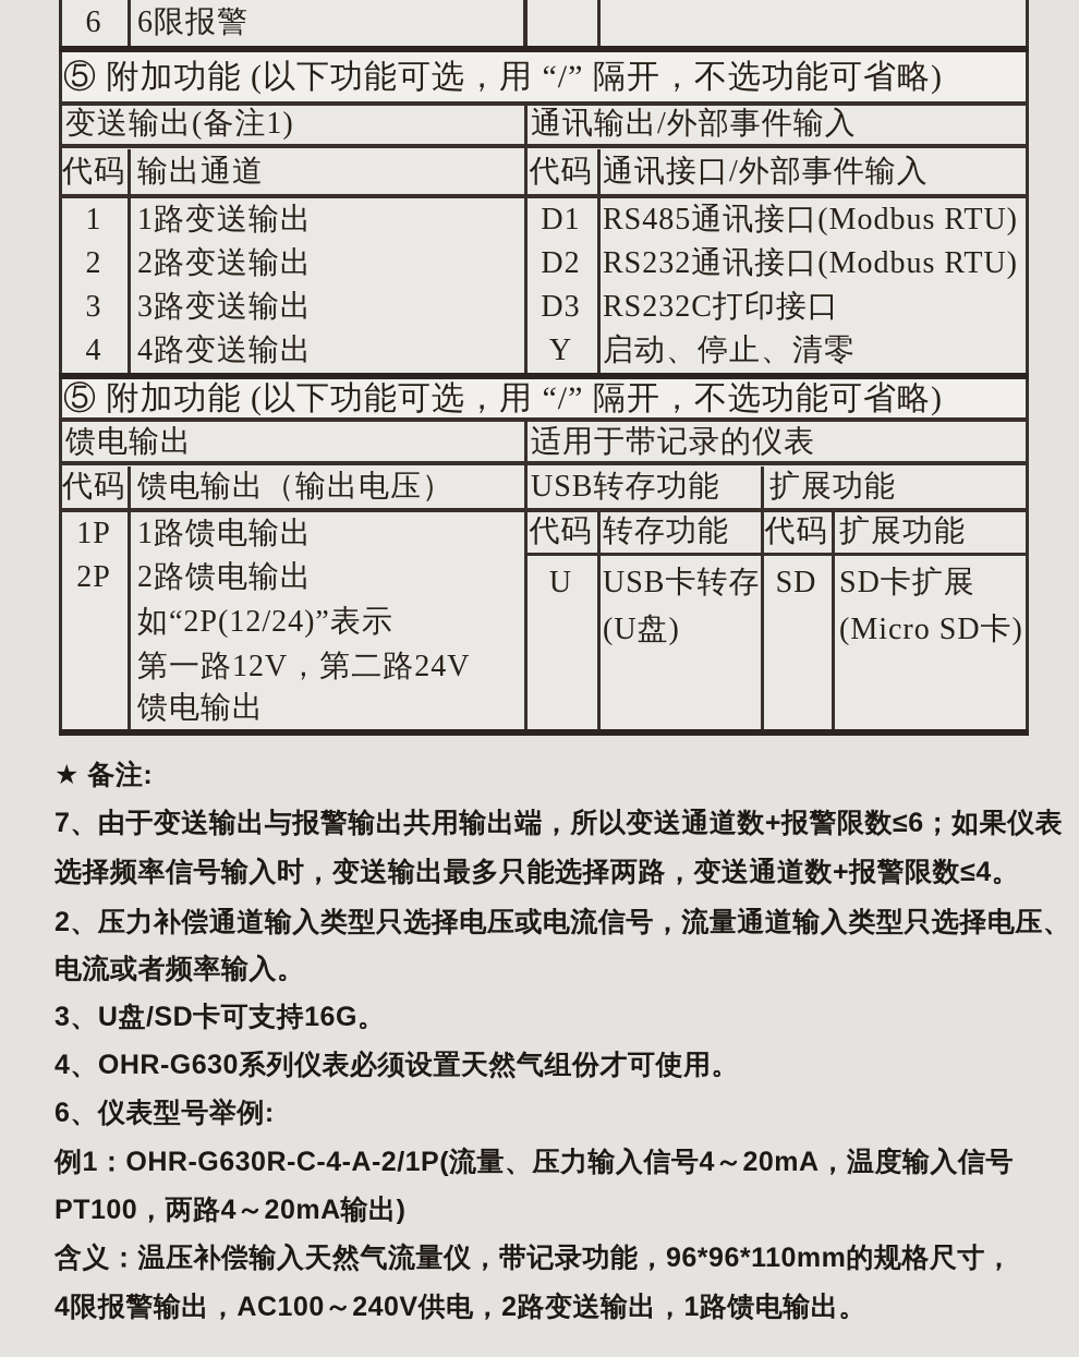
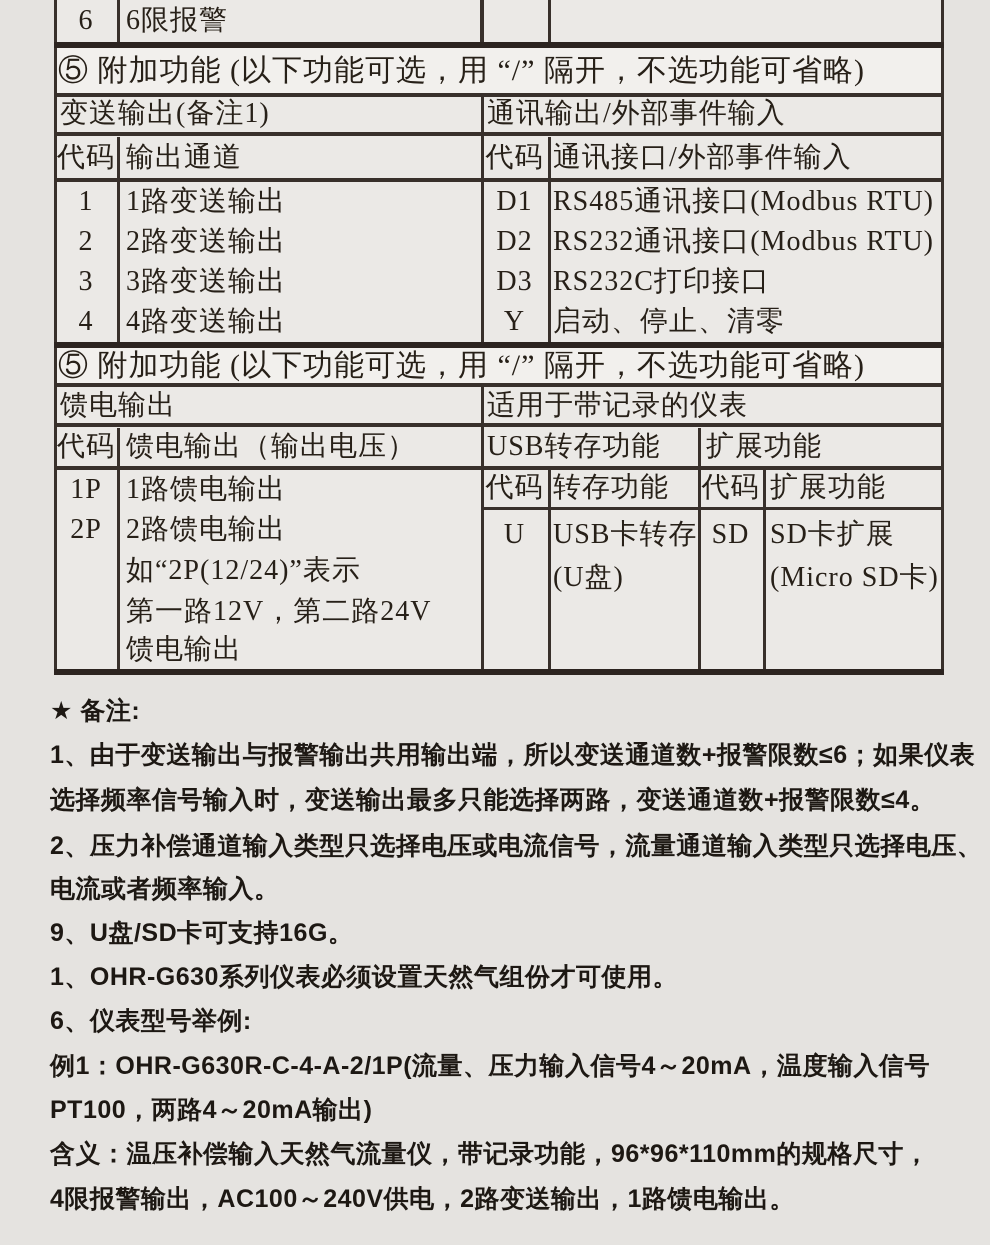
  6
  6限报警
  ⑤ 附加功能 (以下功能可选，用 “/” 隔开，不选功能可省略)
  变送输出(备注1)
  通讯输出/外部事件输入
  代码
  输出通道
  代码
  通讯接口/外部事件输入
  1
  2
  3
  4
  1路变送输出
  2路变送输出
  3路变送输出
  4路变送输出
  D1
  D2
  D3
  Y
  RS485通讯接口(Modbus RTU)
  RS232通讯接口(Modbus RTU)
  RS232C打印接口
  启动、停止、清零
  ⑤ 附加功能 (以下功能可选，用 “/” 隔开，不选功能可省略)
  馈电输出
  适用于带记录的仪表
  代码
  馈电输出（输出电压）
  USB转存功能
  扩展功能
  代码
  转存功能
  代码
  扩展功能
  1P
  2P
  1路馈电输出
  2路馈电输出
  如“2P(12/24)”表示
  第一路12V，第二路24V
  馈电输出
  U
  USB卡转存
  (U盘)
  SD
  SD卡扩展
  (Micro SD卡)
  ★ 备注:
- 7、由于变送输出与报警输出共用输出端，所以变送通道数+报警限数≤6；如果仪表
+ 1、由于变送输出与报警输出共用输出端，所以变送通道数+报警限数≤6；如果仪表
  选择频率信号输入时，变送输出最多只能选择两路，变送通道数+报警限数≤4。
  2、压力补偿通道输入类型只选择电压或电流信号，流量通道输入类型只选择电压、
  电流或者频率输入。
- 3、U盘/SD卡可支持16G。
+ 9、U盘/SD卡可支持16G。
- 4、OHR-G630系列仪表必须设置天然气组份才可使用。
+ 1、OHR-G630系列仪表必须设置天然气组份才可使用。
  6、仪表型号举例:
  例1：OHR-G630R-C-4-A-2/1P(流量、压力输入信号4～20mA，温度输入信号
  PT100，两路4～20mA输出)
  含义：温压补偿输入天然气流量仪，带记录功能，96*96*110mm的规格尺寸，
  4限报警输出，AC100～240V供电，2路变送输出，1路馈电输出。
